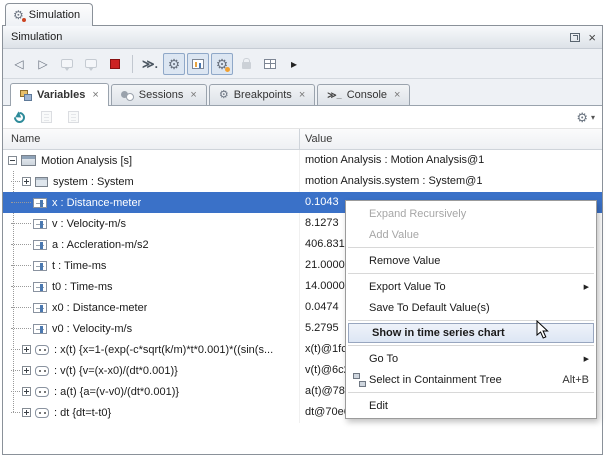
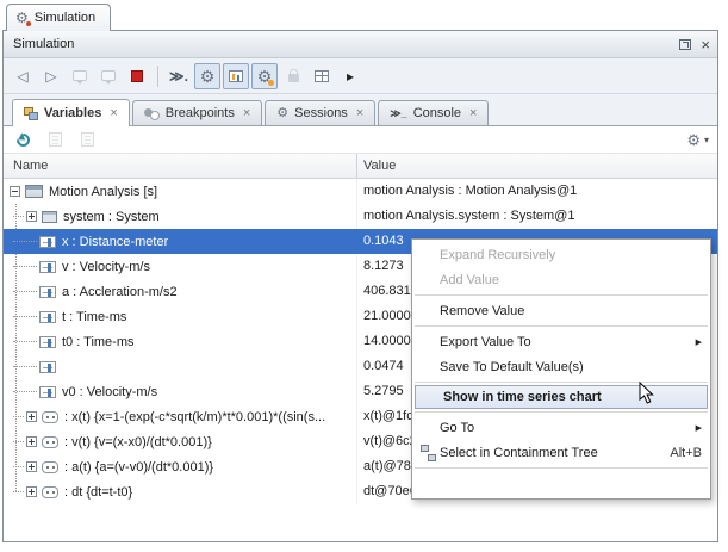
  ⚙
  Simulation
  Simulation
  ×
  ◁
  ▷
  ≫.
  ⚙
  ⚙
  ▸
  Variables
  ×
- Sessions
+ Breakpoints
  ×
  ⚙
- Breakpoints
+ Sessions
  ×
  ≫_
  Console
  ×
  ⚙
  ▾
  Name
  Value
  Motion Analysis [s]
  motion Analysis : Motion Analysis@1
  system : System
  motion Analysis.system : System@1
  x : Distance-meter
  0.1043
  v : Velocity-m/s
  8.1273
  a : Accleration-m/s2
  406.831
  t : Time-ms
  21.0000
  t0 : Time-ms
  14.0000
- x0 : Distance-meter
  0.0474
  v0 : Velocity-m/s
  5.2795
  : x(t) {x=1-(exp(-c*sqrt(k/m)*t*0.001)*((sin(s...
  x(t)@1fc
  : v(t) {v=(x-x0)/(dt*0.001)}
  v(t)@6c
  : a(t) {a=(v-v0)/(dt*0.001)}
  a(t)@78
  : dt {dt=t-t0}
  dt@70e
  Expand Recursively
  Add Value
  Remove Value
  Export Value To
  Save To Default Value(s)
  Show in time series chart
  Go To
  Select in Containment Tree
  Alt+B
- Edit
